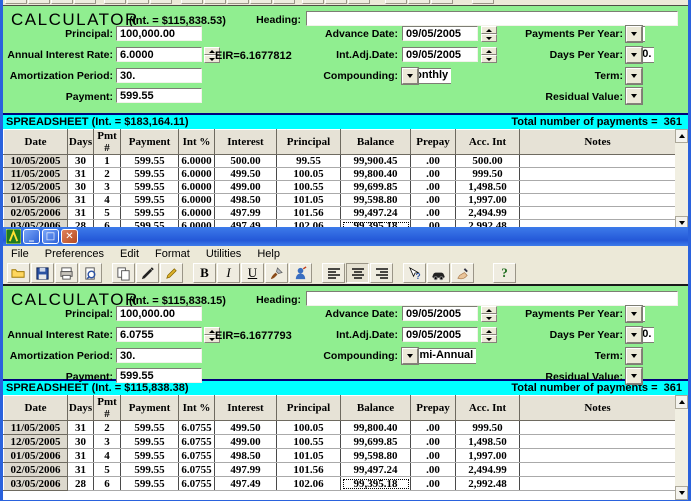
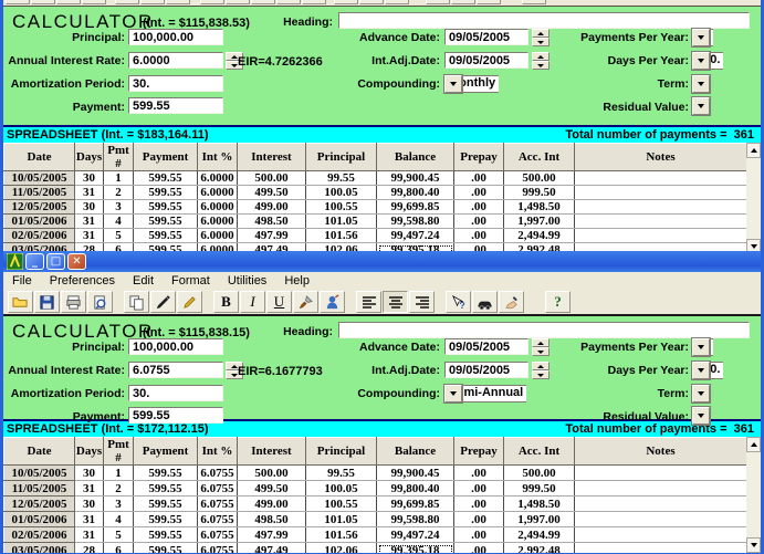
  CALCULATOR
  (Int. = $115,838.53)
  Heading:
  Principal:
  100,000.00
  Annual Interest Rate:
  6.0000
- EIR=6.1677812
+ EIR=4.7262366
  Amortization Period:
  30.
  Payment:
  599.55
  Advance Date:
  09/05/2005
  Int.Adj.Date:
  09/05/2005
  Compounding:
  onthly
  Payments Per Year:
  Days Per Year:
  Term:
  Residual Value:
  SPREADSHEET (Int. = $183,164.11)
  Total number of payments = 361
  Date	Days	Pmt #	Payment	Int %	Interest	Principal	Balance	Prepay	Acc. Int	Notes
  10/05/2005	30	1	599.55	6.0000	500.00	99.55	99,900.45	.00	500.00
  11/05/2005	31	2	599.55	6.0000	499.50	100.05	99,800.40	.00	999.50
  12/05/2005	30	3	599.55	6.0000	499.00	100.55	99,699.85	.00	1,498.50
  01/05/2006	31	4	599.55	6.0000	498.50	101.05	99,598.80	.00	1,997.00
  02/05/2006	31	5	599.55	6.0000	497.99	101.56	99,497.24	.00	2,494.99
  03/05/2006	28	6	599.55	6.0000	497.49	102.06	99,395.18	.00	2,992.48
  _
  □
  ✕
  File
  Preferences
  Edit
  Format
  Utilities
  Help
  B
  I
  U
  ?
  ?
  CALCULATOR
  (Int. = $115,838.15)
  Heading:
  Principal:
  100,000.00
  Annual Interest Rate:
  6.0755
  EIR=6.1677793
  Amortization Period:
  30.
  Payment:
  599.55
  Advance Date:
  09/05/2005
  Int.Adj.Date:
  09/05/2005
  Compounding:
  mi-Annual
  Payments Per Year:
  Days Per Year:
  Term:
  Residual Value:
- SPREADSHEET (Int. = $115,838.38)
+ SPREADSHEET (Int. = $172,112.15)
  Total number of payments = 361
  Date	Days	Pmt #	Payment	Int %	Interest	Principal	Balance	Prepay	Acc. Int	Notes
+ 10/05/2005	30	1	599.55	6.0755	500.00	99.55	99,900.45	.00	500.00
  11/05/2005	31	2	599.55	6.0755	499.50	100.05	99,800.40	.00	999.50
  12/05/2005	30	3	599.55	6.0755	499.00	100.55	99,699.85	.00	1,498.50
  01/05/2006	31	4	599.55	6.0755	498.50	101.05	99,598.80	.00	1,997.00
  02/05/2006	31	5	599.55	6.0755	497.99	101.56	99,497.24	.00	2,494.99
  03/05/2006	28	6	599.55	6.0755	497.49	102.06	99,395.18	.00	2,992.48
